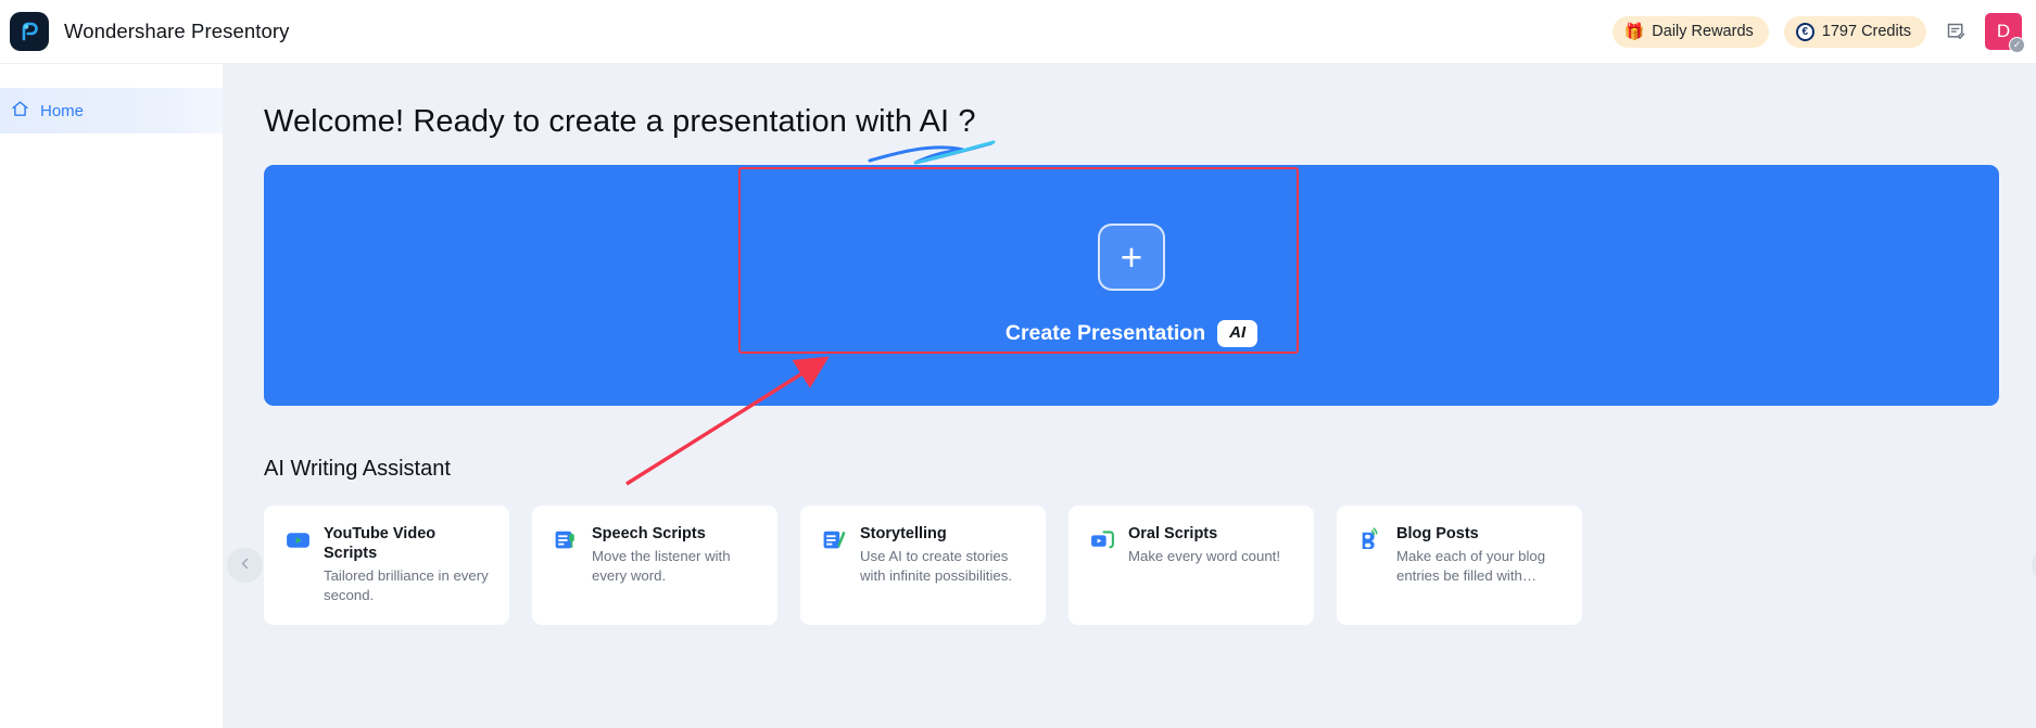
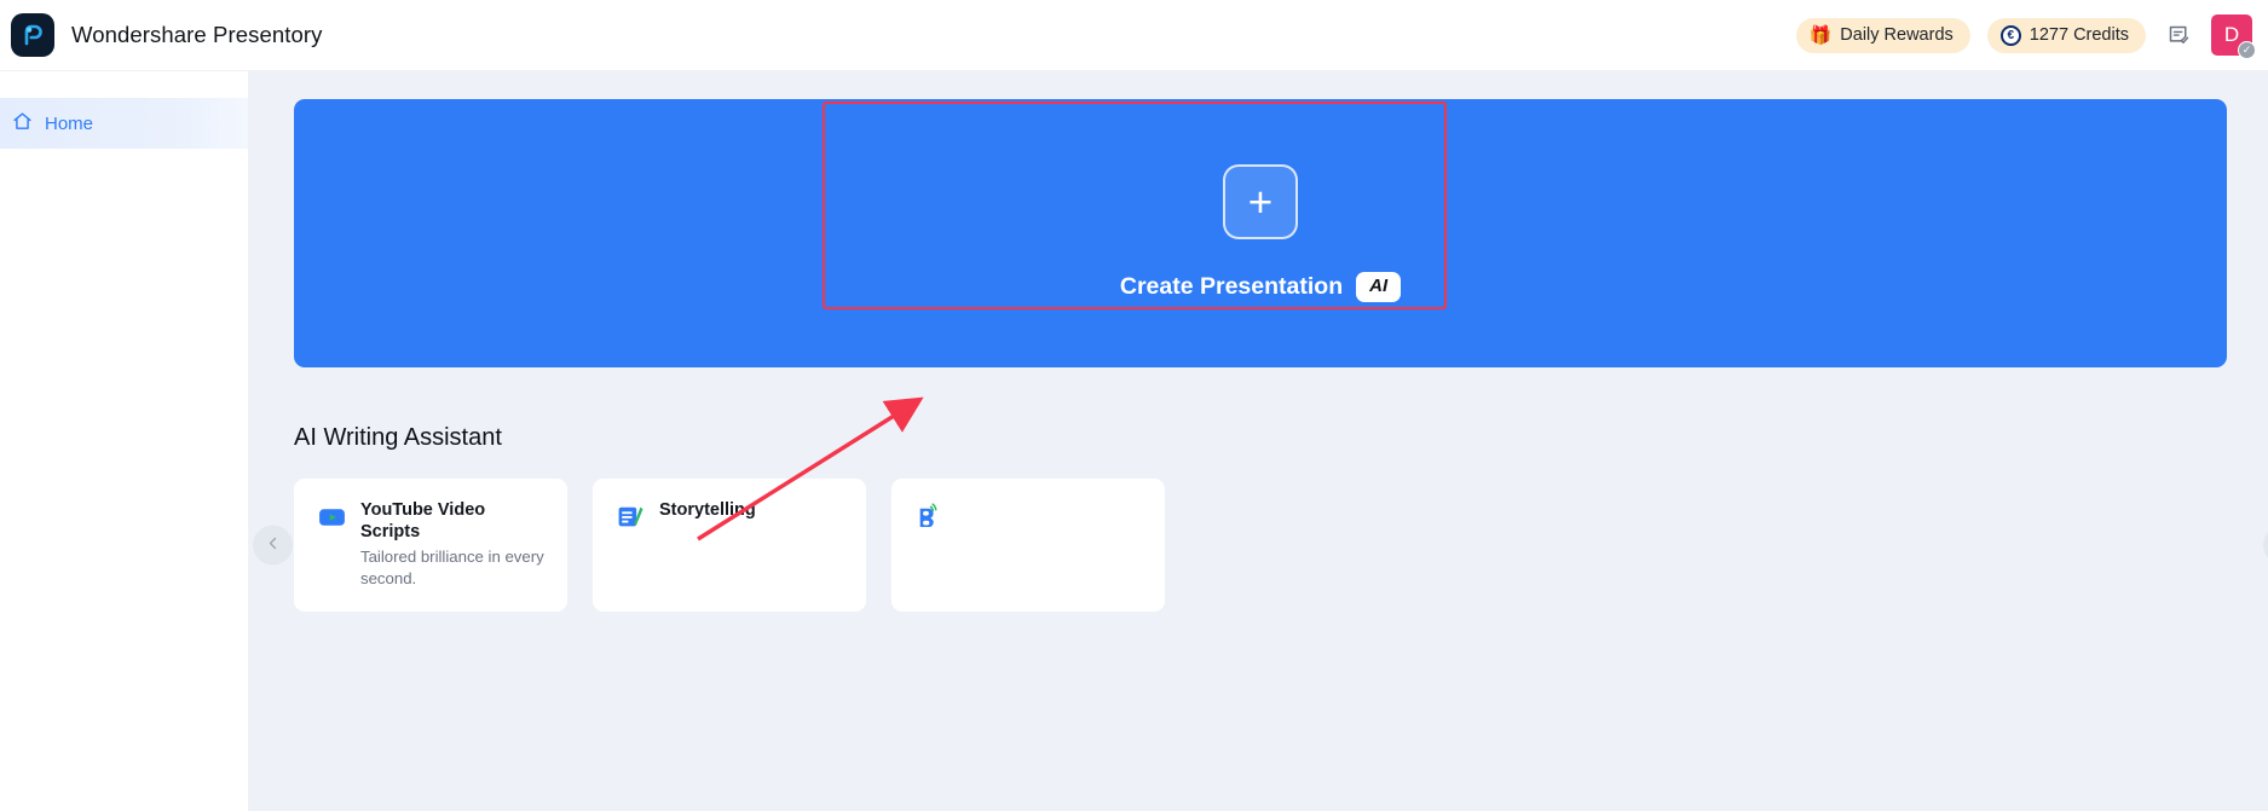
  Wondershare Presentory
  🎁
  Daily Rewards
  €
- 1797 Credits
+ 1277 Credits
  D
  ✓
  Home
- Welcome! Ready to create a presentation with AI ?
  +
  Create Presentation
  AI
  AI Writing Assistant
  YouTube Video Scripts
  Tailored brilliance in every second.
- Speech Scripts
- Move the listener with every word.
  Storytelling
- Use AI to create stories with infinite possibilities.
- Oral Scripts
- Make every word count!
- Blog Posts
- Make each of your blog entries be filled with…
